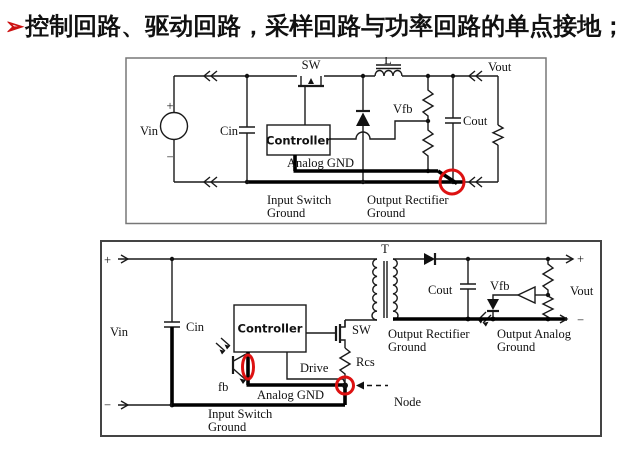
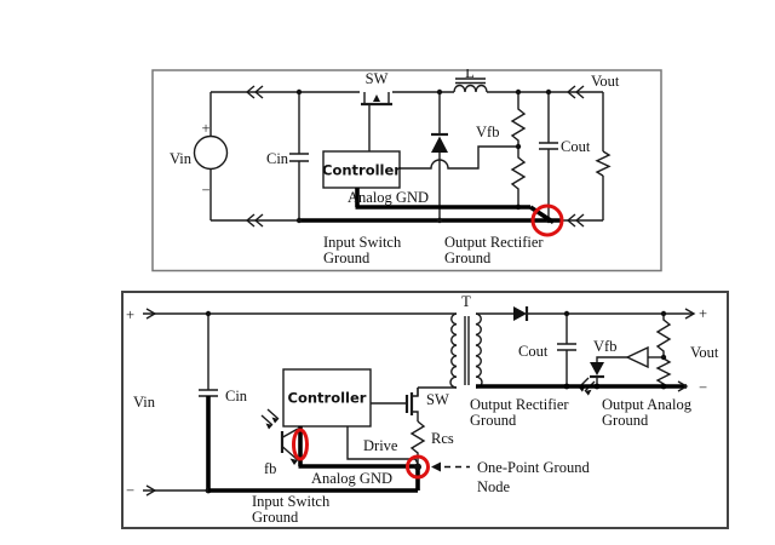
- ➢控制回路、驱动回路，采样回路与功率回路的单点接地；
  +
  −
  Vin
  Cin
  SW
  L
  Controller
  Vfb
  Cout
  Vout
  Analog GND
  Input Switch
  Ground
  Output Rectifier
  Ground
  +
  −
  Vin
  Cin
  Input Switch
  Ground
  Controller
  fb
  Analog GND
  Drive
  SW
  Rcs
+ One-Point Ground
  Node
  T
  +
  Cout
  Vfb
  −
  Vout
  Output Rectifier
  Ground
  Output Analog
  Ground
